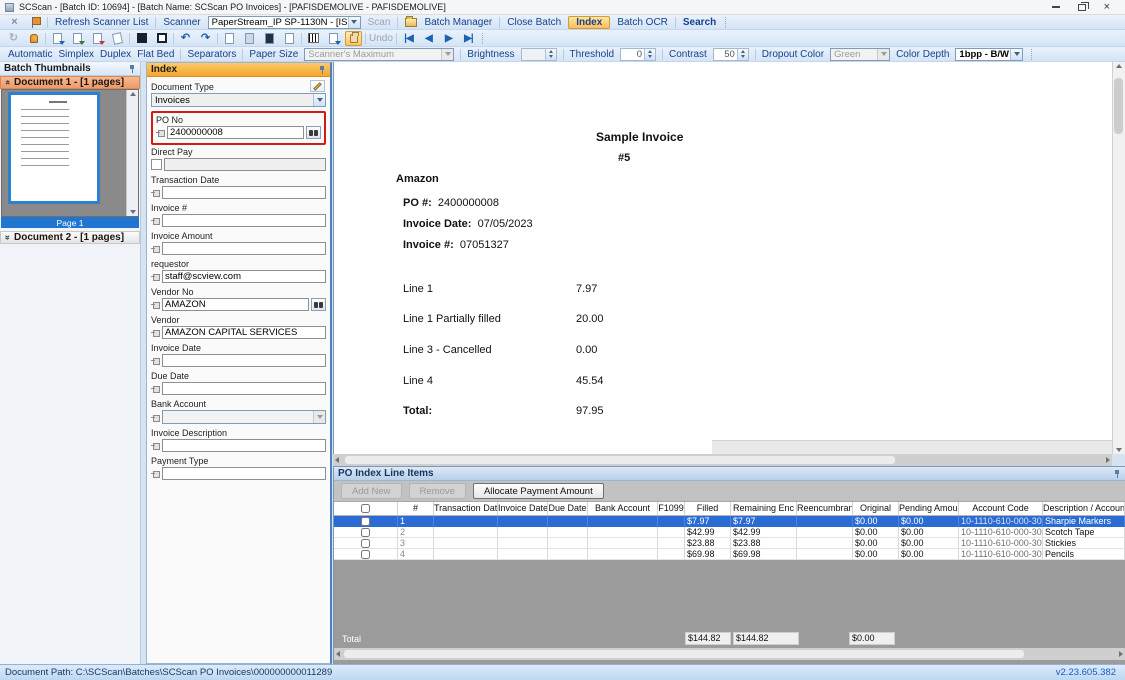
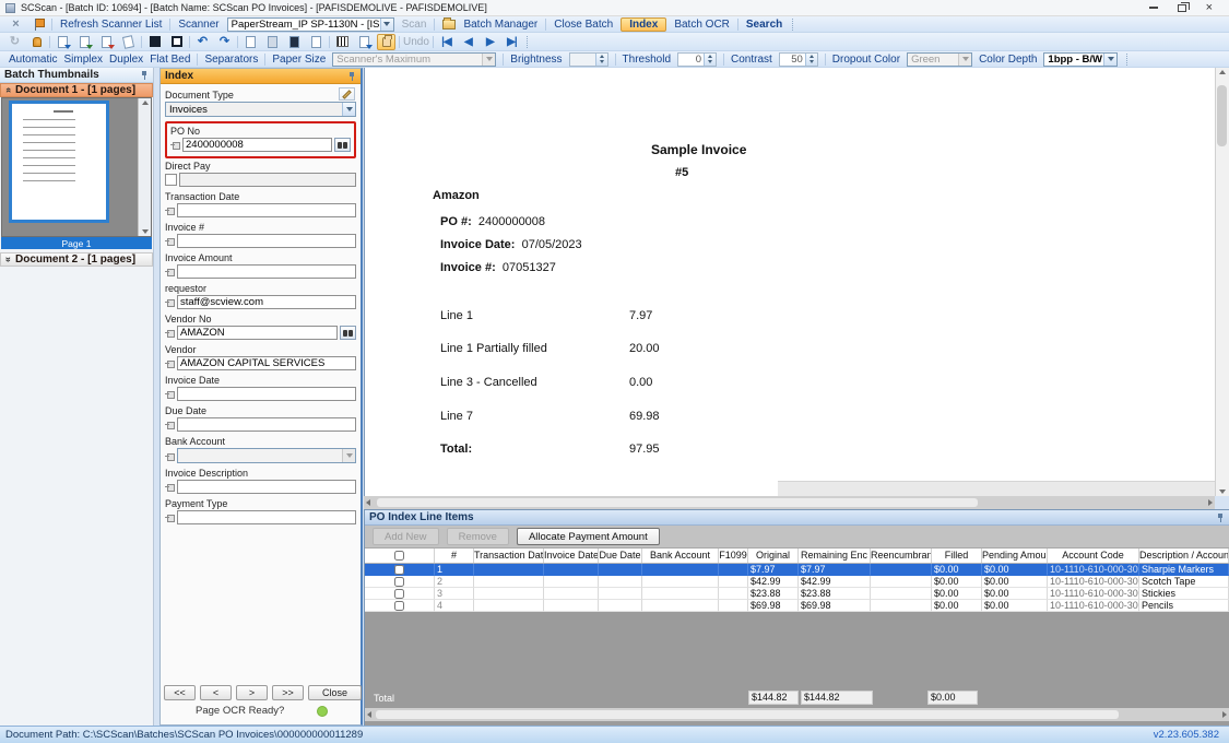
  SCScan - [Batch ID: 10694] - [Batch Name: SCScan PO Invoices] - [PAFISDEMOLIVE - PAFISDEMOLIVE]
  ×
  ×
  Refresh Scanner List
  Scanner
  PaperStream_IP SP-1130N - [IS
  Scan
  Batch Manager
  Close Batch
  Index
  Batch OCR
  Search
  ↻
  ↶
  ↷
  Undo
  |◀
  ◀
  ▶
  ▶|
  Automatic
  Simplex
  Duplex
  Flat Bed
  Separators
  Paper Size
  Scanner's Maximum
  Brightness
  Threshold
  0
  Contrast
  50
  Dropout Color
  Green
  Color Depth
  1bpp - B/W
  Batch Thumbnails
  Document 1 - [1 pages]
  Page 1
  Document 2 - [1 pages]
  Index
  Document Type
  Invoices
  PO No
  2400000008
  Direct Pay
  Transaction Date
  Invoice #
  Invoice Amount
  requestor
  staff@scview.com
  Vendor No
  AMAZON
  Vendor
  AMAZON CAPITAL SERVICES
  Invoice Date
  Due Date
  Bank Account
  Invoice Description
  Payment Type
+ <<
+ <
+ >
+ >>
+ Close
+ Page OCR Ready?
  Sample Invoice
  #5
  Amazon
  PO #: 2400000008
  Invoice Date: 07/05/2023
  Invoice #: 07051327
  Line 1
  7.97
  Line 1 Partially filled
  20.00
  Line 3 - Cancelled
  0.00
- Line 4
+ Line 7
- 45.54
+ 69.98
  Total:
  97.95
  PO Index Line Items
  Add New
  Remove
  Allocate Payment Amount
  #
  Transaction Dat
  Invoice Date
  Due Date
  Bank Account
  F1099
- Filled
+ Original
  Remaining Enc
  Reencumbran
- Original
+ Filled
  Pending Amou
  Account Code
  Description / Accoun
  1
  $7.97
  $7.97
  $0.00
  $0.00
  Sharpie Markers
  2
  $42.99
  $42.99
  $0.00
  $0.00
  Scotch Tape
  3
  $23.88
  $23.88
  $0.00
  $0.00
  Stickies
  4
  $69.98
  $69.98
  $0.00
  $0.00
  Pencils
  Total
  $144.82
  $144.82
  $0.00
  Document Path: C:\SCScan\Batches\SCScan PO Invoices\000000000011289
  v2.23.605.382
